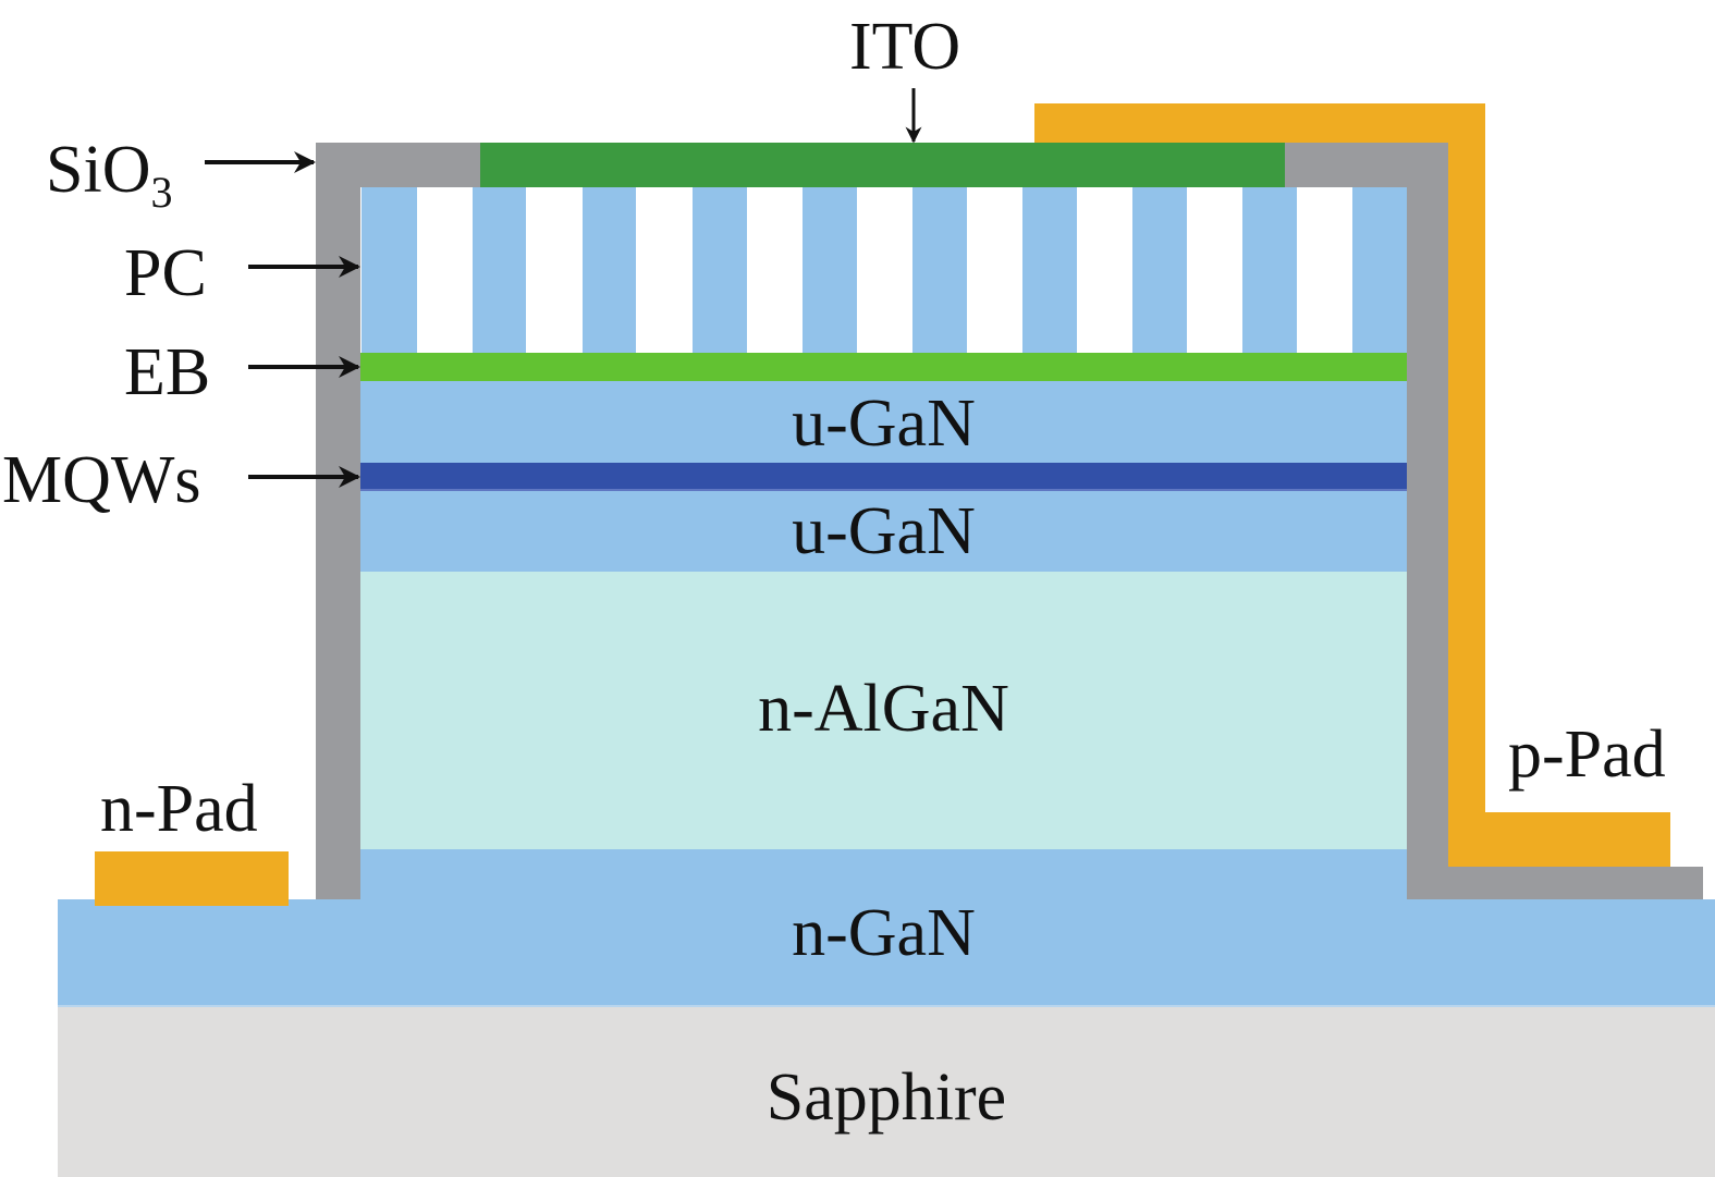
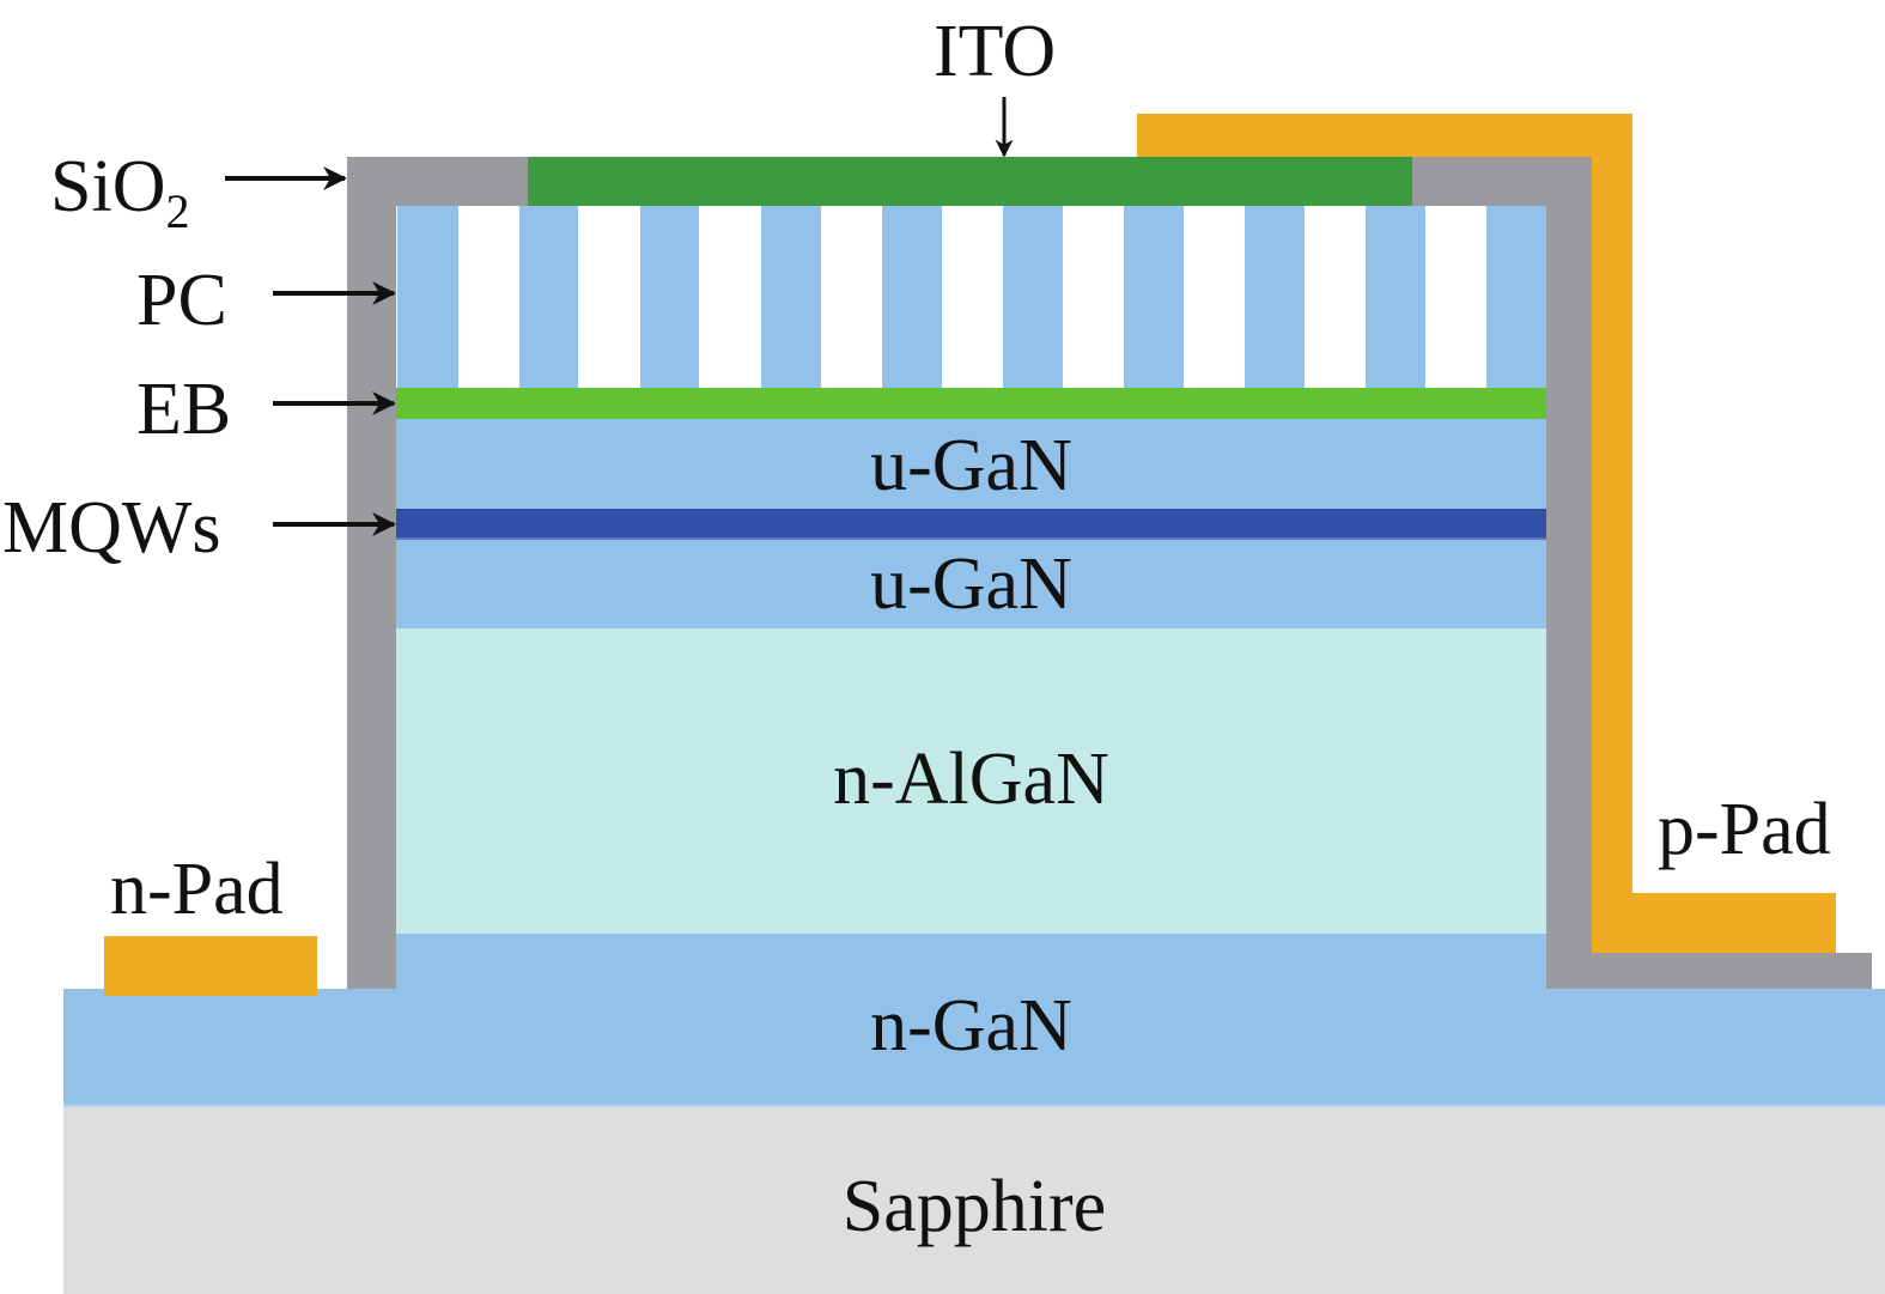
  Sapphire
  n-GaN
  n-AlGaN
  u-GaN
  u-GaN
  ITO
- SiO3
+ SiO2
  PC
  EB
  MQWs
  n-Pad
  p-Pad
